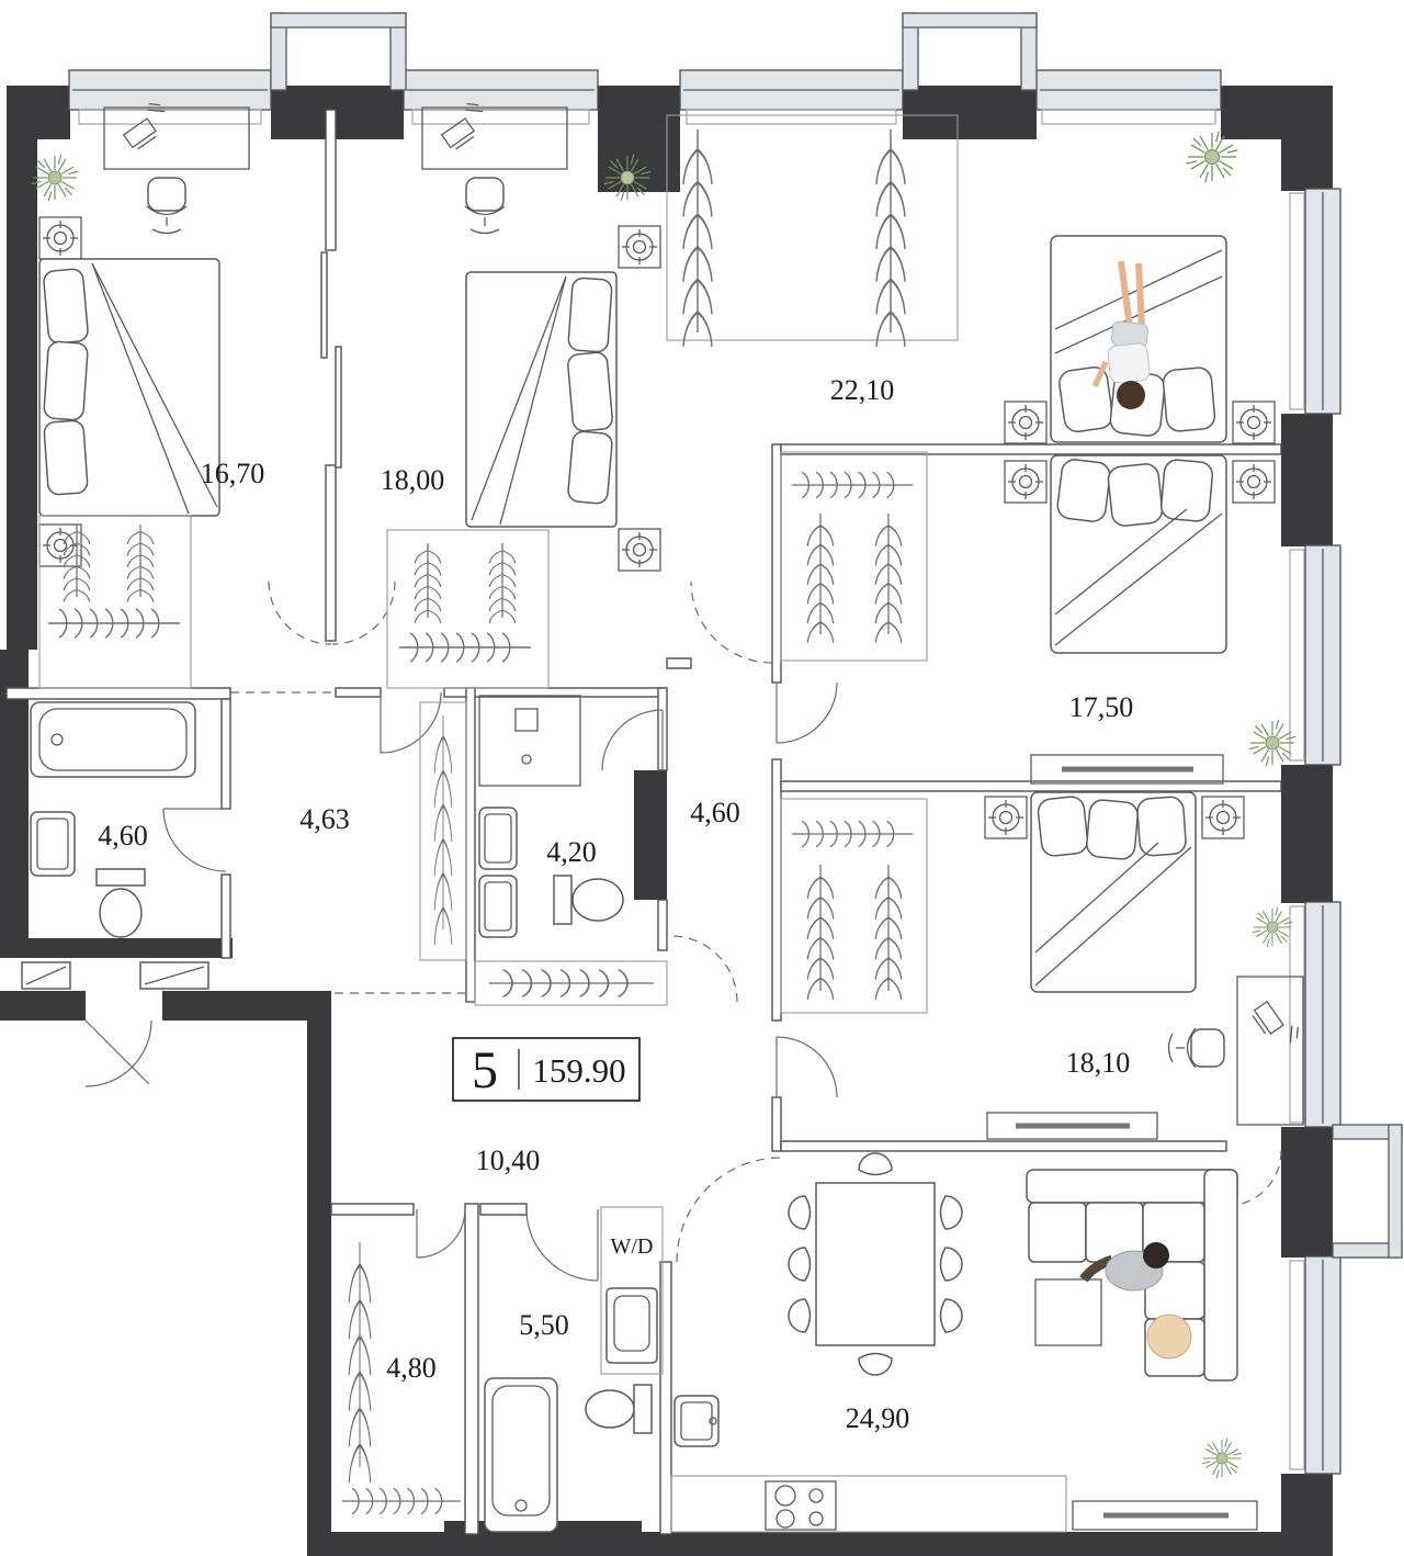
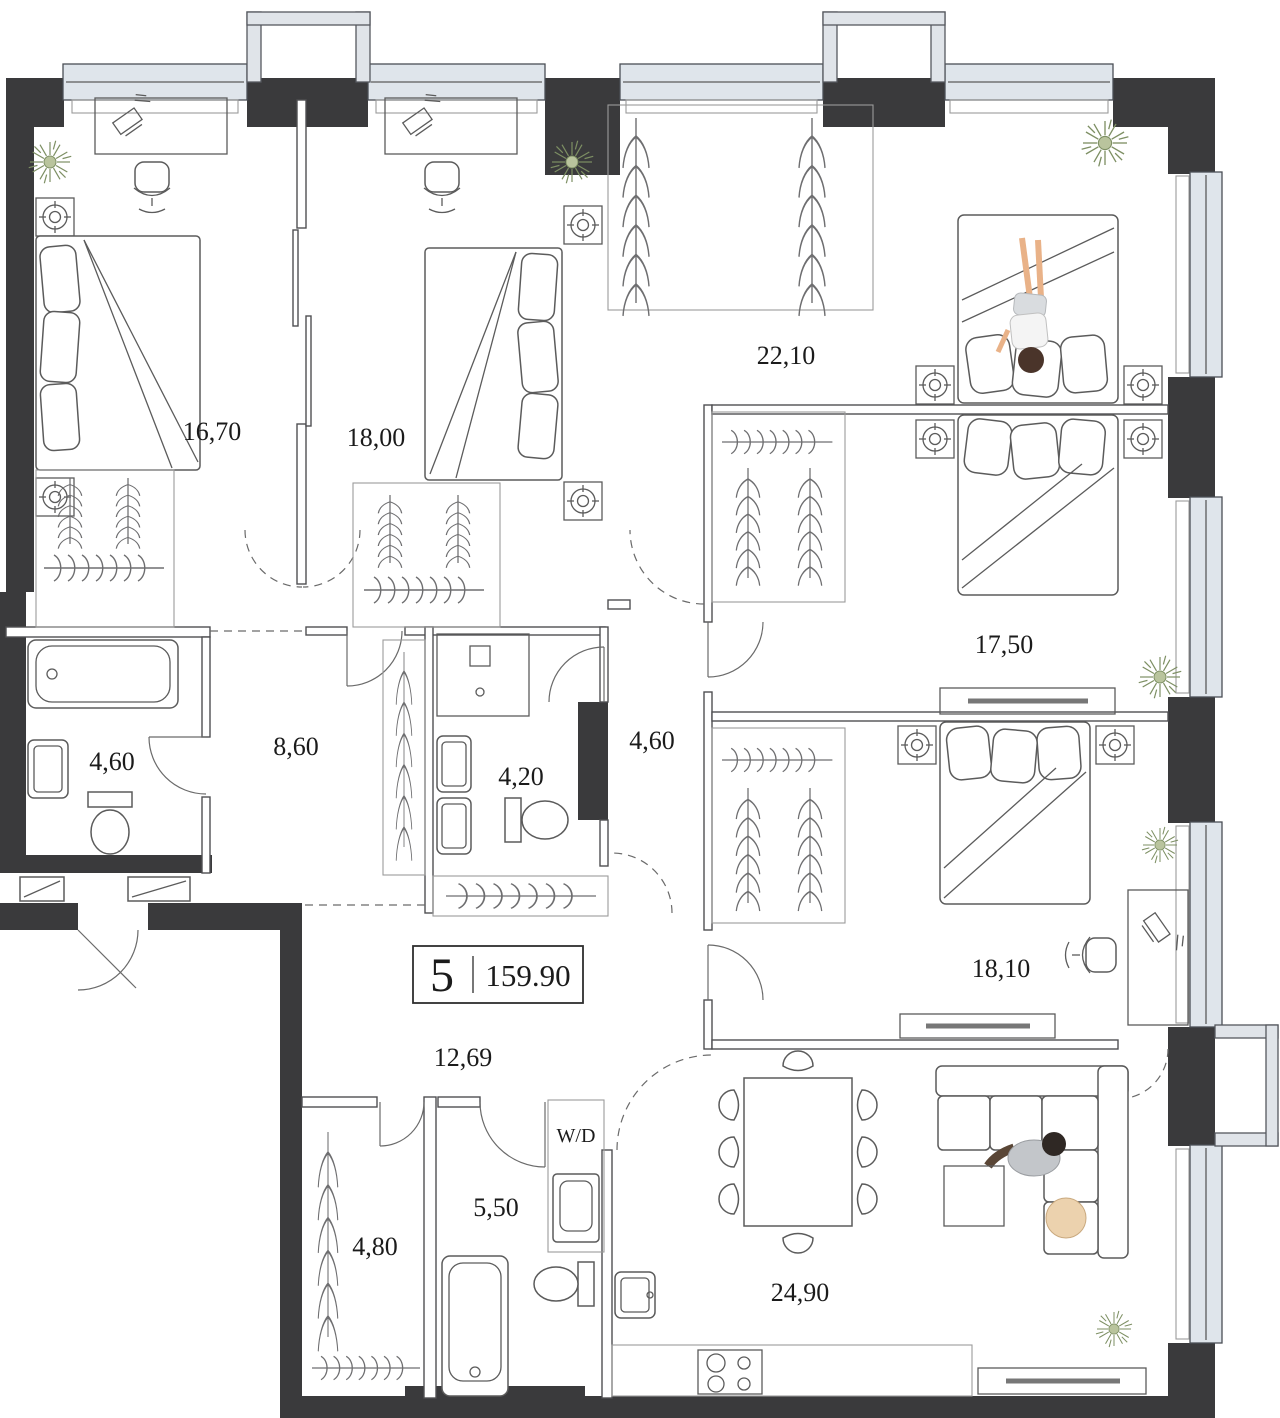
  16,70
  18,00
  22,10
  17,50
  4,60
- 4,63
+ 8,60
  4,20
  4,60
  18,10
  5
  159.90
- 10,40
+ 12,69
  W/D
  5,50
  4,80
  24,90
